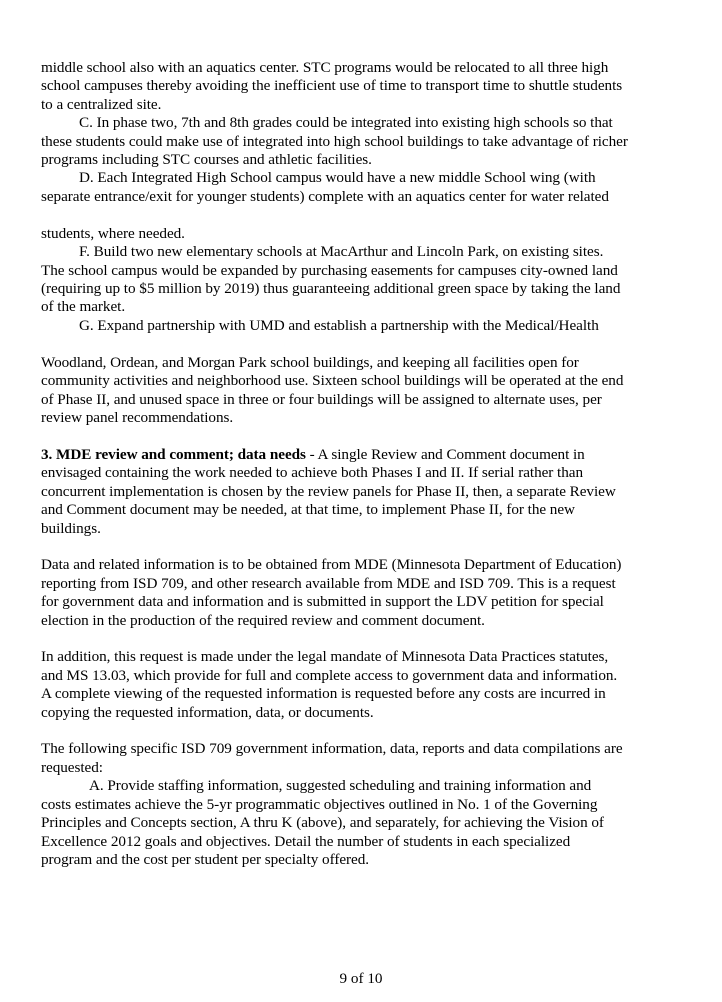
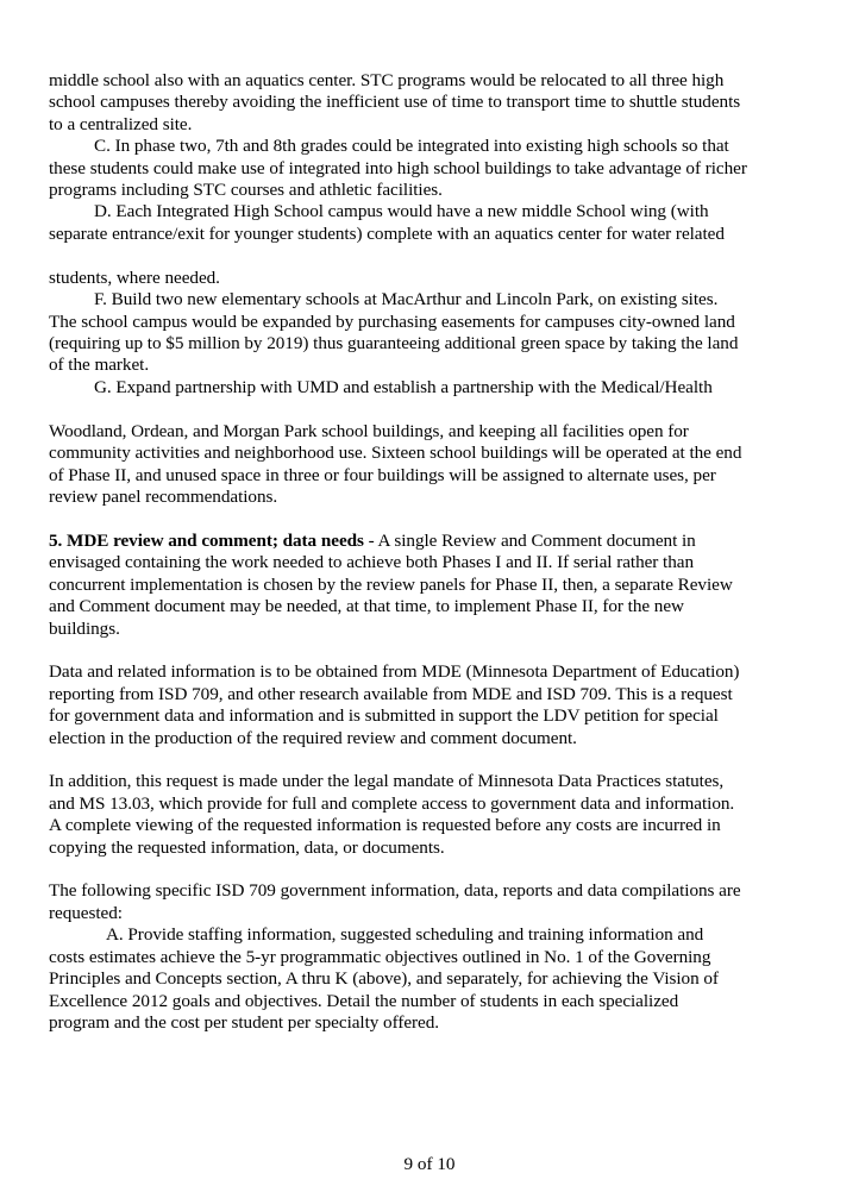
  middle school also with an aquatics center. STC programs would be relocated to all three high
  school campuses thereby avoiding the inefficient use of time to transport time to shuttle students
  to a centralized site.
  C. In phase two, 7th and 8th grades could be integrated into existing high schools so that
  these students could make use of integrated into high school buildings to take advantage of richer
  programs including STC courses and athletic facilities.
  D. Each Integrated High School campus would have a new middle School wing (with
  separate entrance/exit for younger students) complete with an aquatics center for water related
  students, where needed.
  F. Build two new elementary schools at MacArthur and Lincoln Park, on existing sites.
  The school campus would be expanded by purchasing easements for campuses city-owned land
  (requiring up to $5 million by 2019) thus guaranteeing additional green space by taking the land
  of the market.
  G. Expand partnership with UMD and establish a partnership with the Medical/Health
  Woodland, Ordean, and Morgan Park school buildings, and keeping all facilities open for
  community activities and neighborhood use. Sixteen school buildings will be operated at the end
  of Phase II, and unused space in three or four buildings will be assigned to alternate uses, per
  review panel recommendations.
- 3. MDE review and comment; data needs - A single Review and Comment document in
+ 5. MDE review and comment; data needs - A single Review and Comment document in
  envisaged containing the work needed to achieve both Phases I and II. If serial rather than
  concurrent implementation is chosen by the review panels for Phase II, then, a separate Review
  and Comment document may be needed, at that time, to implement Phase II, for the new
  buildings.
  Data and related information is to be obtained from MDE (Minnesota Department of Education)
  reporting from ISD 709, and other research available from MDE and ISD 709. This is a request
  for government data and information and is submitted in support the LDV petition for special
  election in the production of the required review and comment document.
  In addition, this request is made under the legal mandate of Minnesota Data Practices statutes,
  and MS 13.03, which provide for full and complete access to government data and information.
  A complete viewing of the requested information is requested before any costs are incurred in
  copying the requested information, data, or documents.
  The following specific ISD 709 government information, data, reports and data compilations are
  requested:
  A. Provide staffing information, suggested scheduling and training information and
  costs estimates achieve the 5-yr programmatic objectives outlined in No. 1 of the Governing
  Principles and Concepts section, A thru K (above), and separately, for achieving the Vision of
  Excellence 2012 goals and objectives. Detail the number of students in each specialized
  program and the cost per student per specialty offered.
  9 of 10
